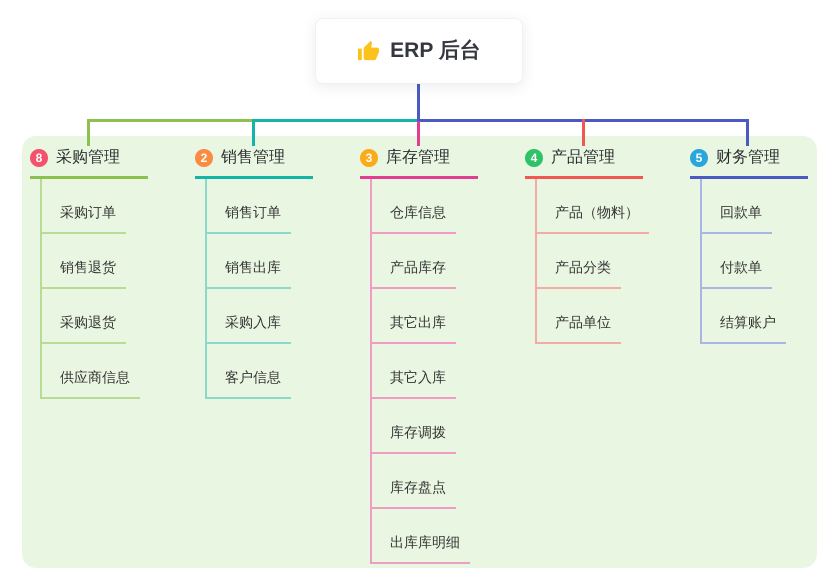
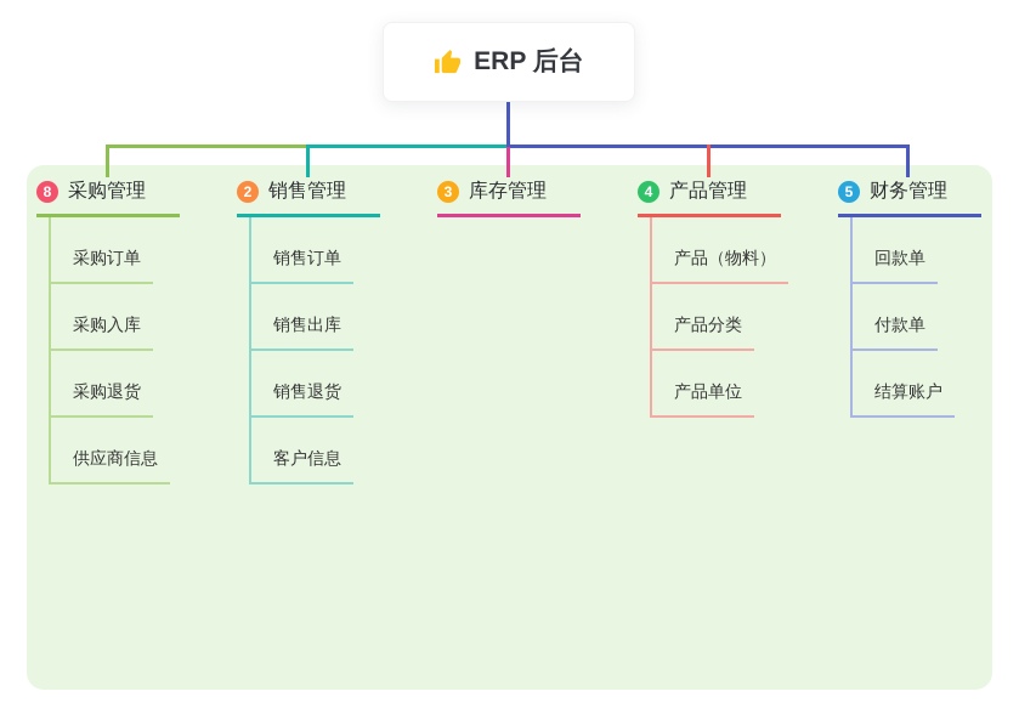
  ERP 后台
  8
  采购管理
  采购订单
- 销售退货
+ 采购入库
  采购退货
  供应商信息
  2
  销售管理
  销售订单
  销售出库
- 采购入库
+ 销售退货
  客户信息
  3
  库存管理
- 仓库信息
- 产品库存
- 其它出库
- 其它入库
- 库存调拨
- 库存盘点
- 出库库明细
  4
  产品管理
  产品（物料）
  产品分类
  产品单位
  5
  财务管理
  回款单
  付款单
  结算账户
